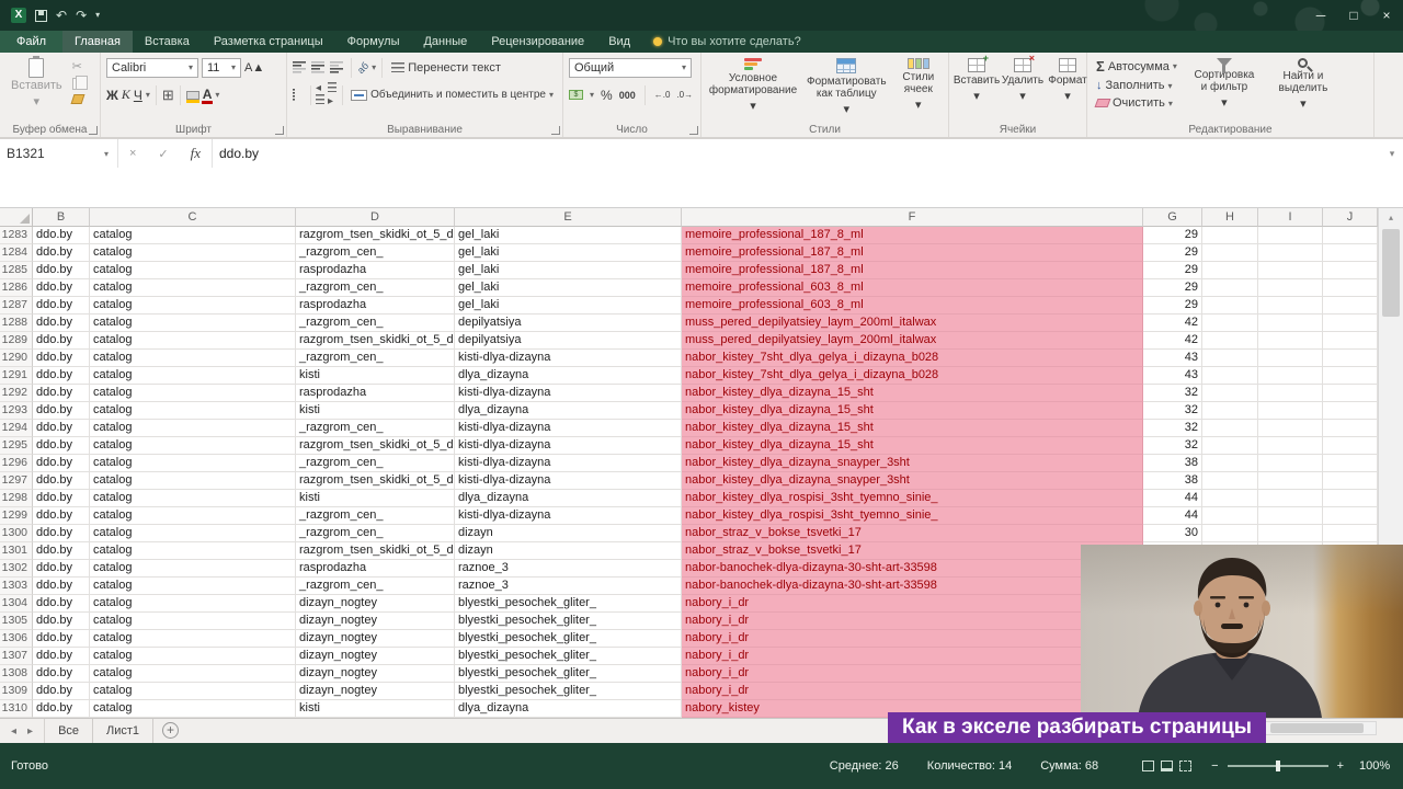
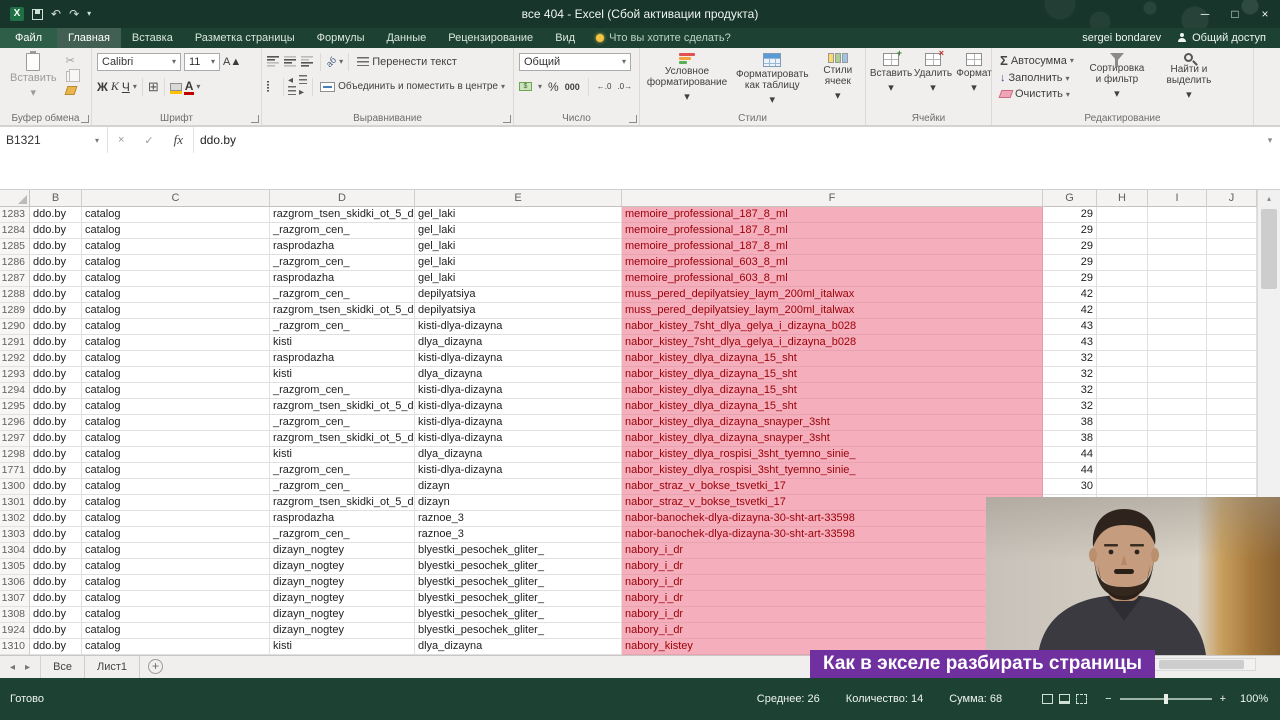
  X
  ↶
  ↷
  ▾
+ все 404 - Excel (Сбой активации продукта)
  ─
  □
  ×
  Файл
  Главная
  Вставка
  Разметка страницы
  Формулы
  Данные
  Рецензирование
  Вид
  Что вы хотите сделать?
+ sergei bondarev
+ Общий доступ
  Вставить
  ▾
  ✂
  Буфер обмена
  Calibri
  ▾
  11
  ▾
  А▲
  Ж
  К
  Ч
  ▾
  ⊞
  А
  ▾
  Шрифт
  ▾
  Перенести текст
  ◂
  ▸
  Объединить и поместить в центре
  ▾
  Выравнивание
  Общий
  ▾
  ▾
  %
  000
  ←.0
  .0→
  Число
  Условное форматирование
  ▾
  Форматировать как таблицу
  ▾
  Стили ячеек
  ▾
  Стили
  +
  Вставить
  ▾
  ×
  Удалить
  ▾
  Формат
  ▾
  Ячейки
  Σ
  Автосумма
  ▾
  ↓
  Заполнить
  ▾
  Очистить
  ▾
  Сортировка и фильтр
  ▾
  Найти и выделить
  ▾
  Редактирование
  B1321
  ▾
  ×
  ✓
  fx
  ddo.by
  ▾
  B
  C
  D
  E
  F
  G
  H
  I
  J
  1283
  ddo.by
  catalog
  razgrom_tsen_skidki_ot_5_d
  gel_laki
  memoire_professional_187_8_ml
  29
  1284
  ddo.by
  catalog
  _razgrom_cen_
  gel_laki
  memoire_professional_187_8_ml
  29
  1285
  ddo.by
  catalog
  rasprodazha
  gel_laki
  memoire_professional_187_8_ml
  29
  1286
  ddo.by
  catalog
  _razgrom_cen_
  gel_laki
  memoire_professional_603_8_ml
  29
  1287
  ddo.by
  catalog
  rasprodazha
  gel_laki
  memoire_professional_603_8_ml
  29
  1288
  ddo.by
  catalog
  _razgrom_cen_
  depilyatsiya
  muss_pered_depilyatsiey_laym_200ml_italwax
  42
  1289
  ddo.by
  catalog
  razgrom_tsen_skidki_ot_5_d
  depilyatsiya
  muss_pered_depilyatsiey_laym_200ml_italwax
  42
  1290
  ddo.by
  catalog
  _razgrom_cen_
  kisti-dlya-dizayna
  nabor_kistey_7sht_dlya_gelya_i_dizayna_b028
  43
  1291
  ddo.by
  catalog
  kisti
  dlya_dizayna
  nabor_kistey_7sht_dlya_gelya_i_dizayna_b028
  43
  1292
  ddo.by
  catalog
  rasprodazha
  kisti-dlya-dizayna
  nabor_kistey_dlya_dizayna_15_sht
  32
  1293
  ddo.by
  catalog
  kisti
  dlya_dizayna
  nabor_kistey_dlya_dizayna_15_sht
  32
  1294
  ddo.by
  catalog
  _razgrom_cen_
  kisti-dlya-dizayna
  nabor_kistey_dlya_dizayna_15_sht
  32
  1295
  ddo.by
  catalog
  razgrom_tsen_skidki_ot_5_d
  kisti-dlya-dizayna
  nabor_kistey_dlya_dizayna_15_sht
  32
  1296
  ddo.by
  catalog
  _razgrom_cen_
  kisti-dlya-dizayna
  nabor_kistey_dlya_dizayna_snayper_3sht
  38
  1297
  ddo.by
  catalog
  razgrom_tsen_skidki_ot_5_d
  kisti-dlya-dizayna
  nabor_kistey_dlya_dizayna_snayper_3sht
  38
  1298
  ddo.by
  catalog
  kisti
  dlya_dizayna
  nabor_kistey_dlya_rospisi_3sht_tyemno_sinie_
  44
- 1299
+ 1771
  ddo.by
  catalog
  _razgrom_cen_
  kisti-dlya-dizayna
  nabor_kistey_dlya_rospisi_3sht_tyemno_sinie_
  44
  1300
  ddo.by
  catalog
  _razgrom_cen_
  dizayn
  nabor_straz_v_bokse_tsvetki_17
  30
  1301
  ddo.by
  catalog
  razgrom_tsen_skidki_ot_5_d
  dizayn
  nabor_straz_v_bokse_tsvetki_17
  1302
  ddo.by
  catalog
  rasprodazha
  raznoe_3
  nabor-banochek-dlya-dizayna-30-sht-art-33598
  1303
  ddo.by
  catalog
  _razgrom_cen_
  raznoe_3
  nabor-banochek-dlya-dizayna-30-sht-art-33598
  1304
  ddo.by
  catalog
  dizayn_nogtey
  blyestki_pesochek_gliter_
  nabory_i_dr
  1305
  ddo.by
  catalog
  dizayn_nogtey
  blyestki_pesochek_gliter_
  nabory_i_dr
  1306
  ddo.by
  catalog
  dizayn_nogtey
  blyestki_pesochek_gliter_
  nabory_i_dr
  1307
  ddo.by
  catalog
  dizayn_nogtey
  blyestki_pesochek_gliter_
  nabory_i_dr
  1308
  ddo.by
  catalog
  dizayn_nogtey
  blyestki_pesochek_gliter_
  nabory_i_dr
- 1309
+ 1924
  ddo.by
  catalog
  dizayn_nogtey
  blyestki_pesochek_gliter_
  nabory_i_dr
  1310
  ddo.by
  catalog
  kisti
  dlya_dizayna
  nabory_kistey
  ▴
  ◂
  ▸
  Все
  Лист1
  +
  Готово
  Среднее: 26
  Количество: 14
  Сумма: 68
  −
  +
  100%
  Как в экселе разбирать страницы
